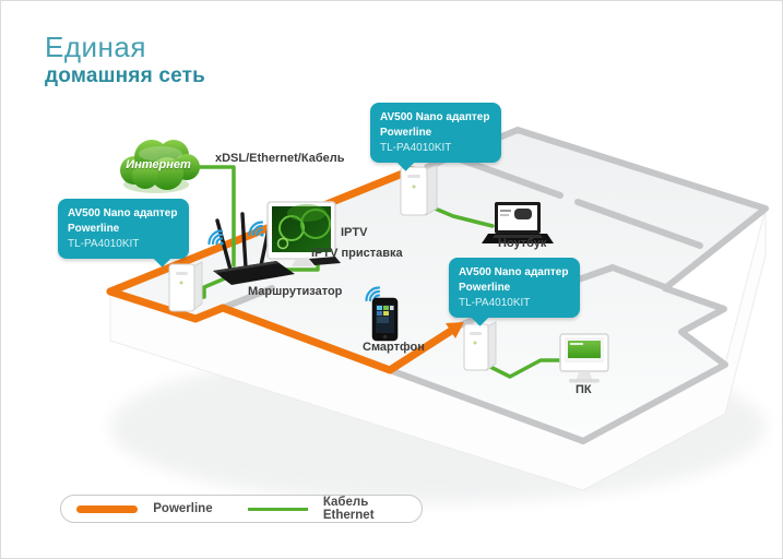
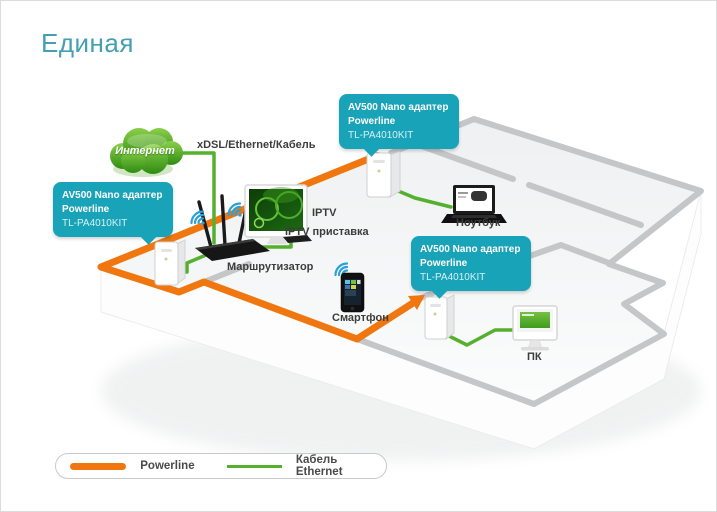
  Единая
- домашняя сеть
  Интернет
  xDSL/Ethernet/Кабель
  Маршрутизатор
  IPTV
  IPTV приставка
  Ноутбук
  Смартфон
  ПК
  AV500 Nano адаптер
  Powerline
  TL-PA4010KIT
  AV500 Nano адаптер
  Powerline
  TL-PA4010KIT
  AV500 Nano адаптер
  Powerline
  TL-PA4010KIT
  Powerline
  Кабель Ethernet
